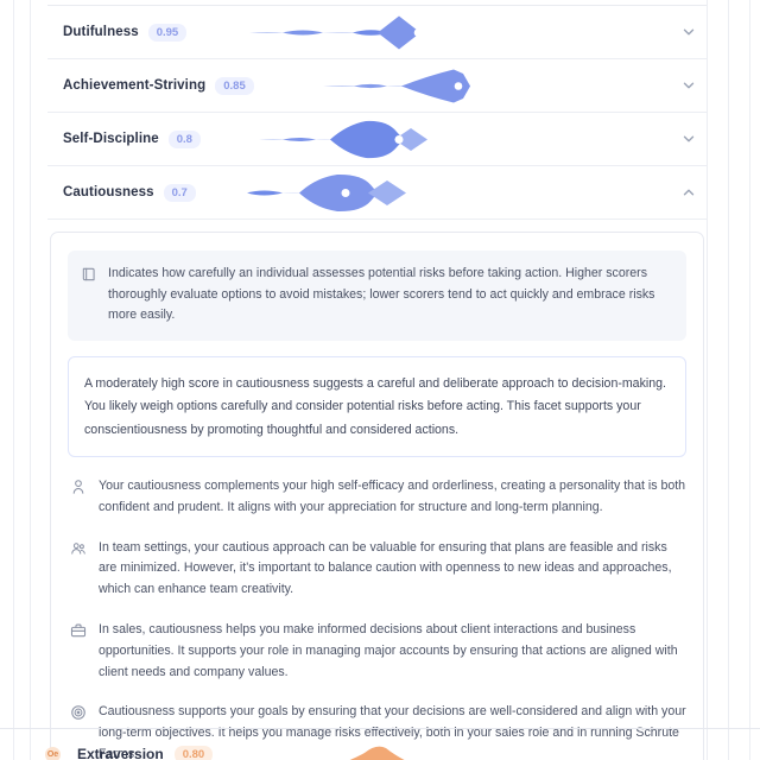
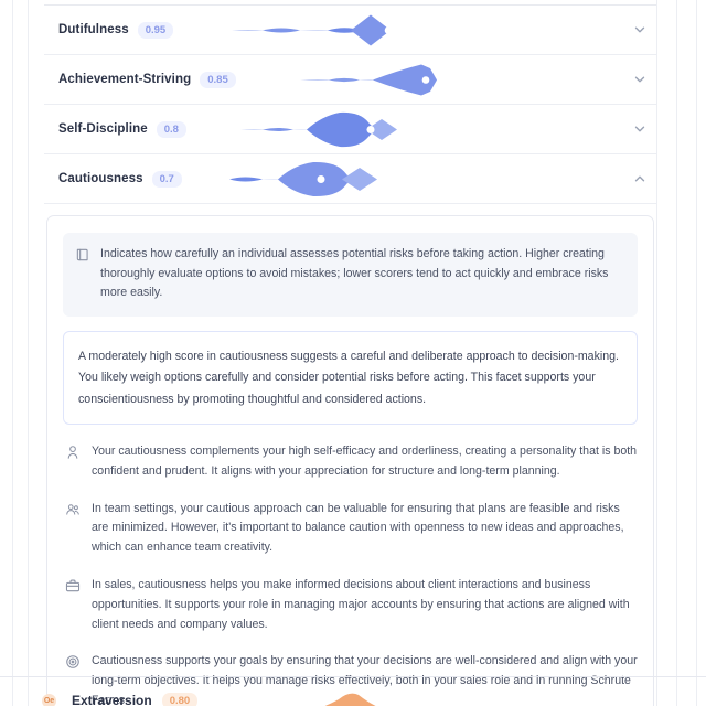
  Dutifulness
  0.95
  Achievement-Striving
  0.85
  Self-Discipline
  0.8
  Cautiousness
  0.7
- Indicates how carefully an individual assesses potential risks before taking action. Higher scorers thoroughly evaluate options to avoid mistakes; lower scorers tend to act quickly and embrace risks more easily.
+ Indicates how carefully an individual assesses potential risks before taking action. Higher creating thoroughly evaluate options to avoid mistakes; lower scorers tend to act quickly and embrace risks more easily.
  A moderately high score in cautiousness suggests a careful and deliberate approach to decision-making. You likely weigh options carefully and consider potential risks before acting. This facet supports your conscientiousness by promoting thoughtful and considered actions.
  Your cautiousness complements your high self-efficacy and orderliness, creating a personality that is both confident and prudent. It aligns with your appreciation for structure and long-term planning.
  In team settings, your cautious approach can be valuable for ensuring that plans are feasible and risks are minimized. However, it's important to balance caution with openness to new ideas and approaches, which can enhance team creativity.
  In sales, cautiousness helps you make informed decisions about client interactions and business opportunities. It supports your role in managing major accounts by ensuring that actions are aligned with client needs and company values.
  Cautiousness supports your goals by ensuring that your decisions are well-considered and align with your long-term objectives. It helps you manage risks effectively, both in your sales role and in running Schrute Farms.
  Extraversion
  0.80
